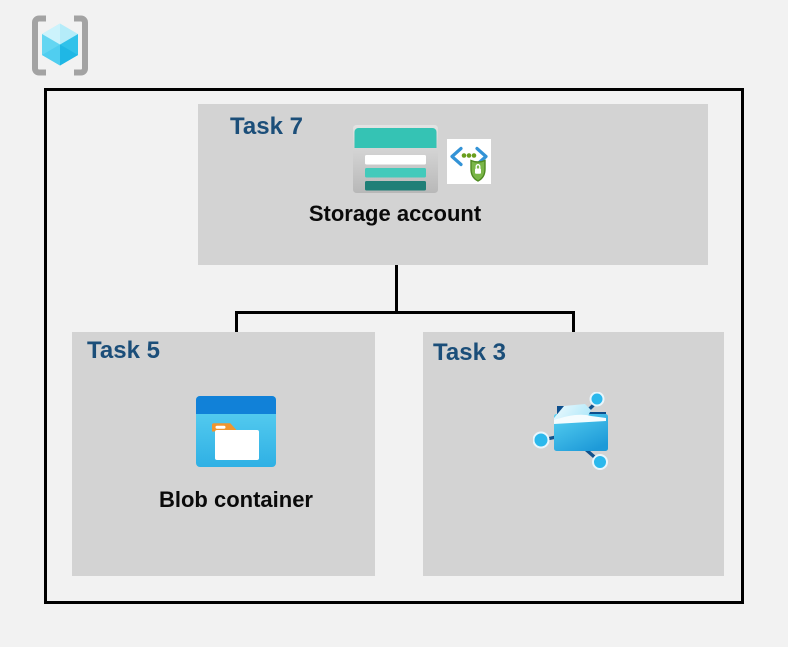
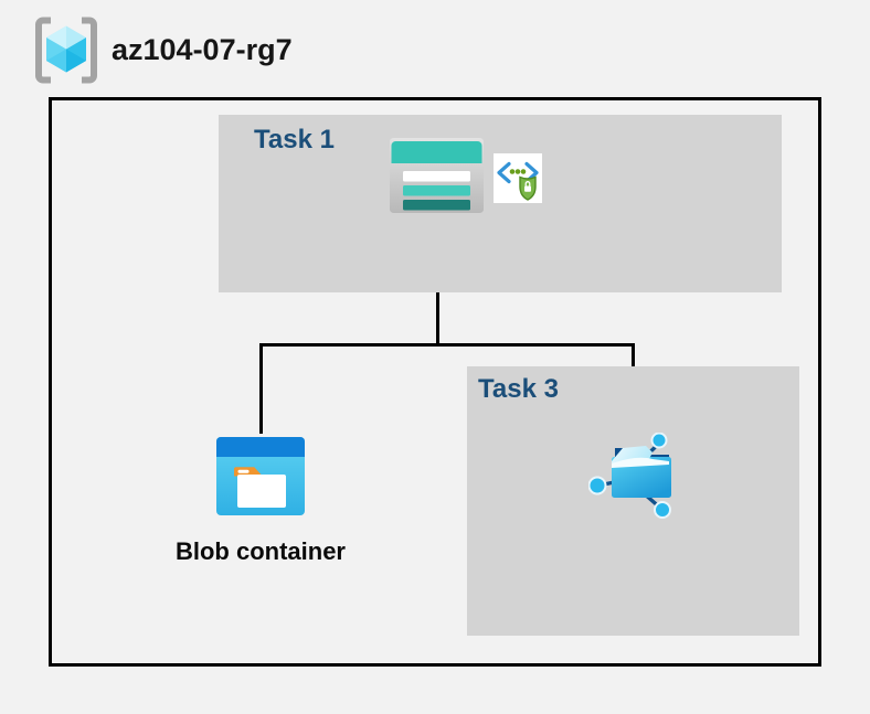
+ az104-07-rg7
- Task 7
+ Task 1
- Storage account
- Task 5
  Blob container
  Task 3
